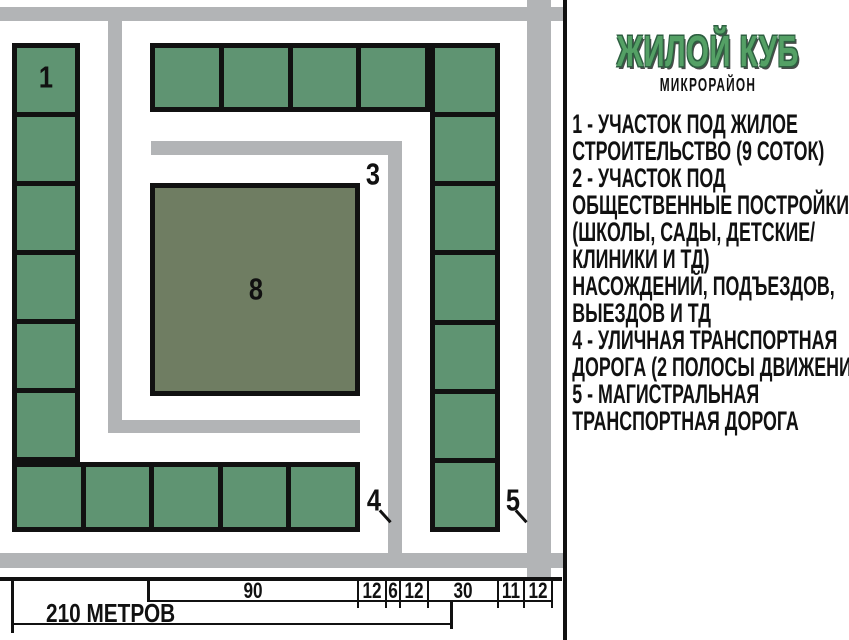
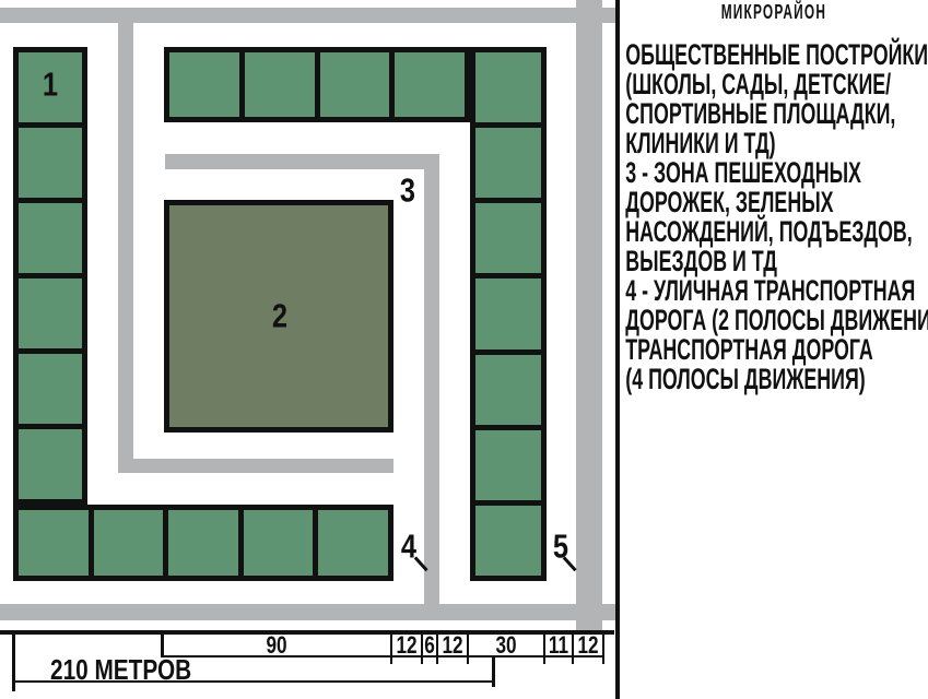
  1
- 8
+ 2
  3
  4
  5
  210 МЕТРОВ
  90
  12
  6
  12
  30
  11
  12
- ЖИЛОЙ КУБ
  МИКРОРАЙОН
- 1 - УЧАСТОК ПОД ЖИЛОЕ
- СТРОИТЕЛЬСТВО (9 СОТОК)
- 2 - УЧАСТОК ПОД
  ОБЩЕСТВЕННЫЕ ПОСТРОЙКИ
  (ШКОЛЫ, САДЫ, ДЕТСКИЕ/
+ СПОРТИВНЫЕ ПЛОЩАДКИ,
  КЛИНИКИ И ТД)
+ 3 - ЗОНА ПЕШЕХОДНЫХ
+ ДОРОЖЕК, ЗЕЛЕНЫХ
  НАСОЖДЕНИЙ, ПОДЪЕЗДОВ,
  ВЫЕЗДОВ И ТД
  4 - УЛИЧНАЯ ТРАНСПОРТНАЯ
  ДОРОГА (2 ПОЛОСЫ ДВИЖЕНИ
- 5 - МАГИСТРАЛЬНАЯ
  ТРАНСПОРТНАЯ ДОРОГА
+ (4 ПОЛОСЫ ДВИЖЕНИЯ)
